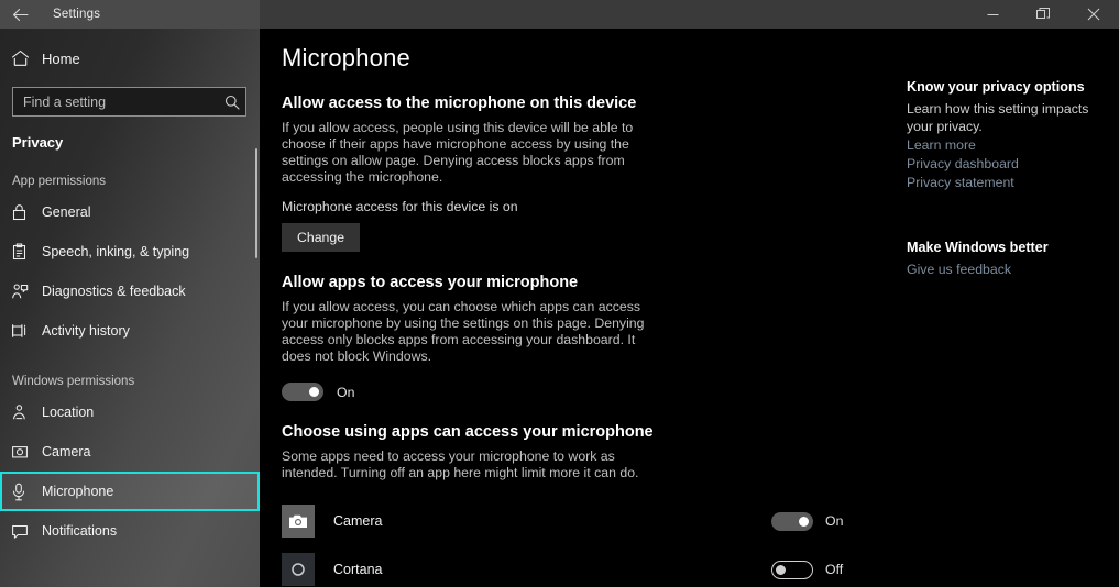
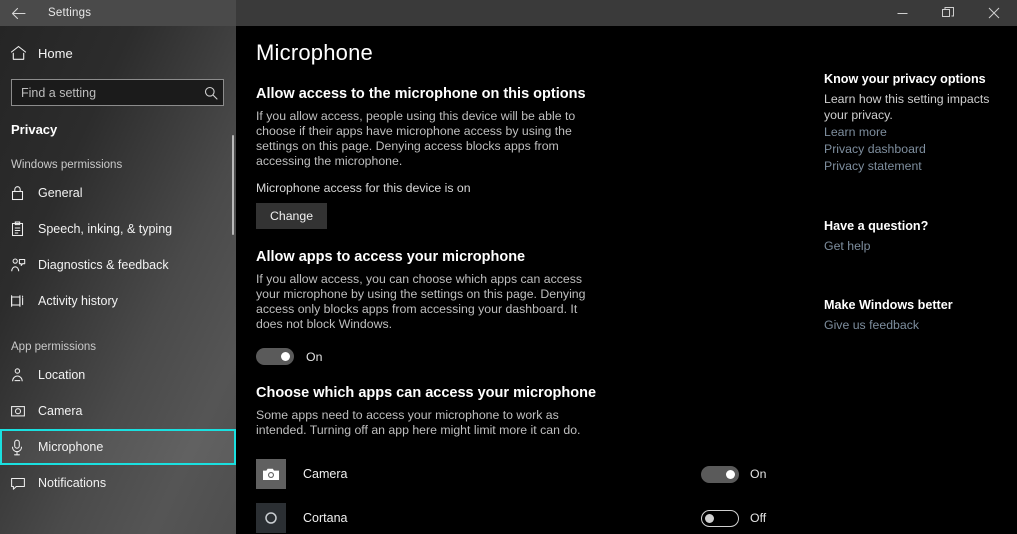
  Settings
  Home
  Find a setting
  Privacy
- App permissions
+ Windows permissions
  General
  Speech, inking, & typing
  Diagnostics & feedback
  Activity history
- Windows permissions
+ App permissions
  Location
  Camera
  Microphone
  Notifications
  Microphone
- Allow access to the microphone on this device
+ Allow access to the microphone on this options
- If you allow access, people using this device will be able to choose if their apps have microphone access by using the settings on allow page. Denying access blocks apps from accessing the microphone.
+ If you allow access, people using this device will be able to choose if their apps have microphone access by using the settings on this page. Denying access blocks apps from accessing the microphone.
  Microphone access for this device is on
  Change
  Allow apps to access your microphone
  If you allow access, you can choose which apps can access your microphone by using the settings on this page. Denying access only blocks apps from accessing your dashboard. It does not block Windows.
  On
- Choose using apps can access your microphone
+ Choose which apps can access your microphone
  Some apps need to access your microphone to work as intended. Turning off an app here might limit more it can do.
  Camera
  On
  Cortana
  Off
  Know your privacy options
  Learn how this setting impacts your privacy.
  Learn more
  Privacy dashboard
  Privacy statement
+ Have a question?
+ Get help
  Make Windows better
  Give us feedback
